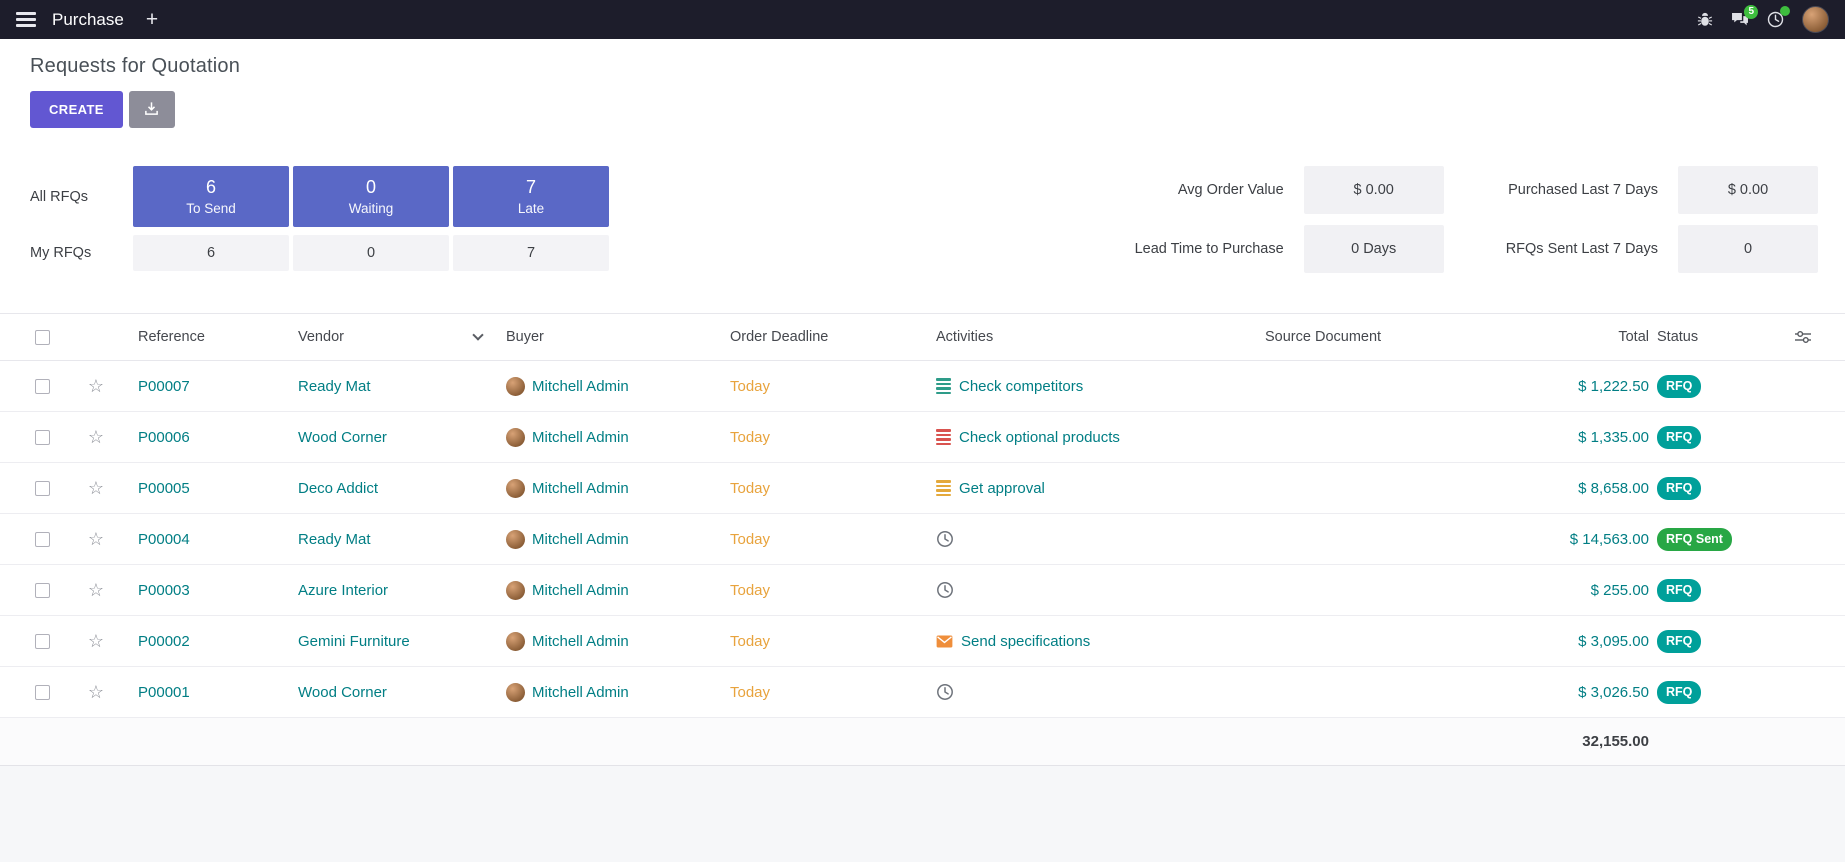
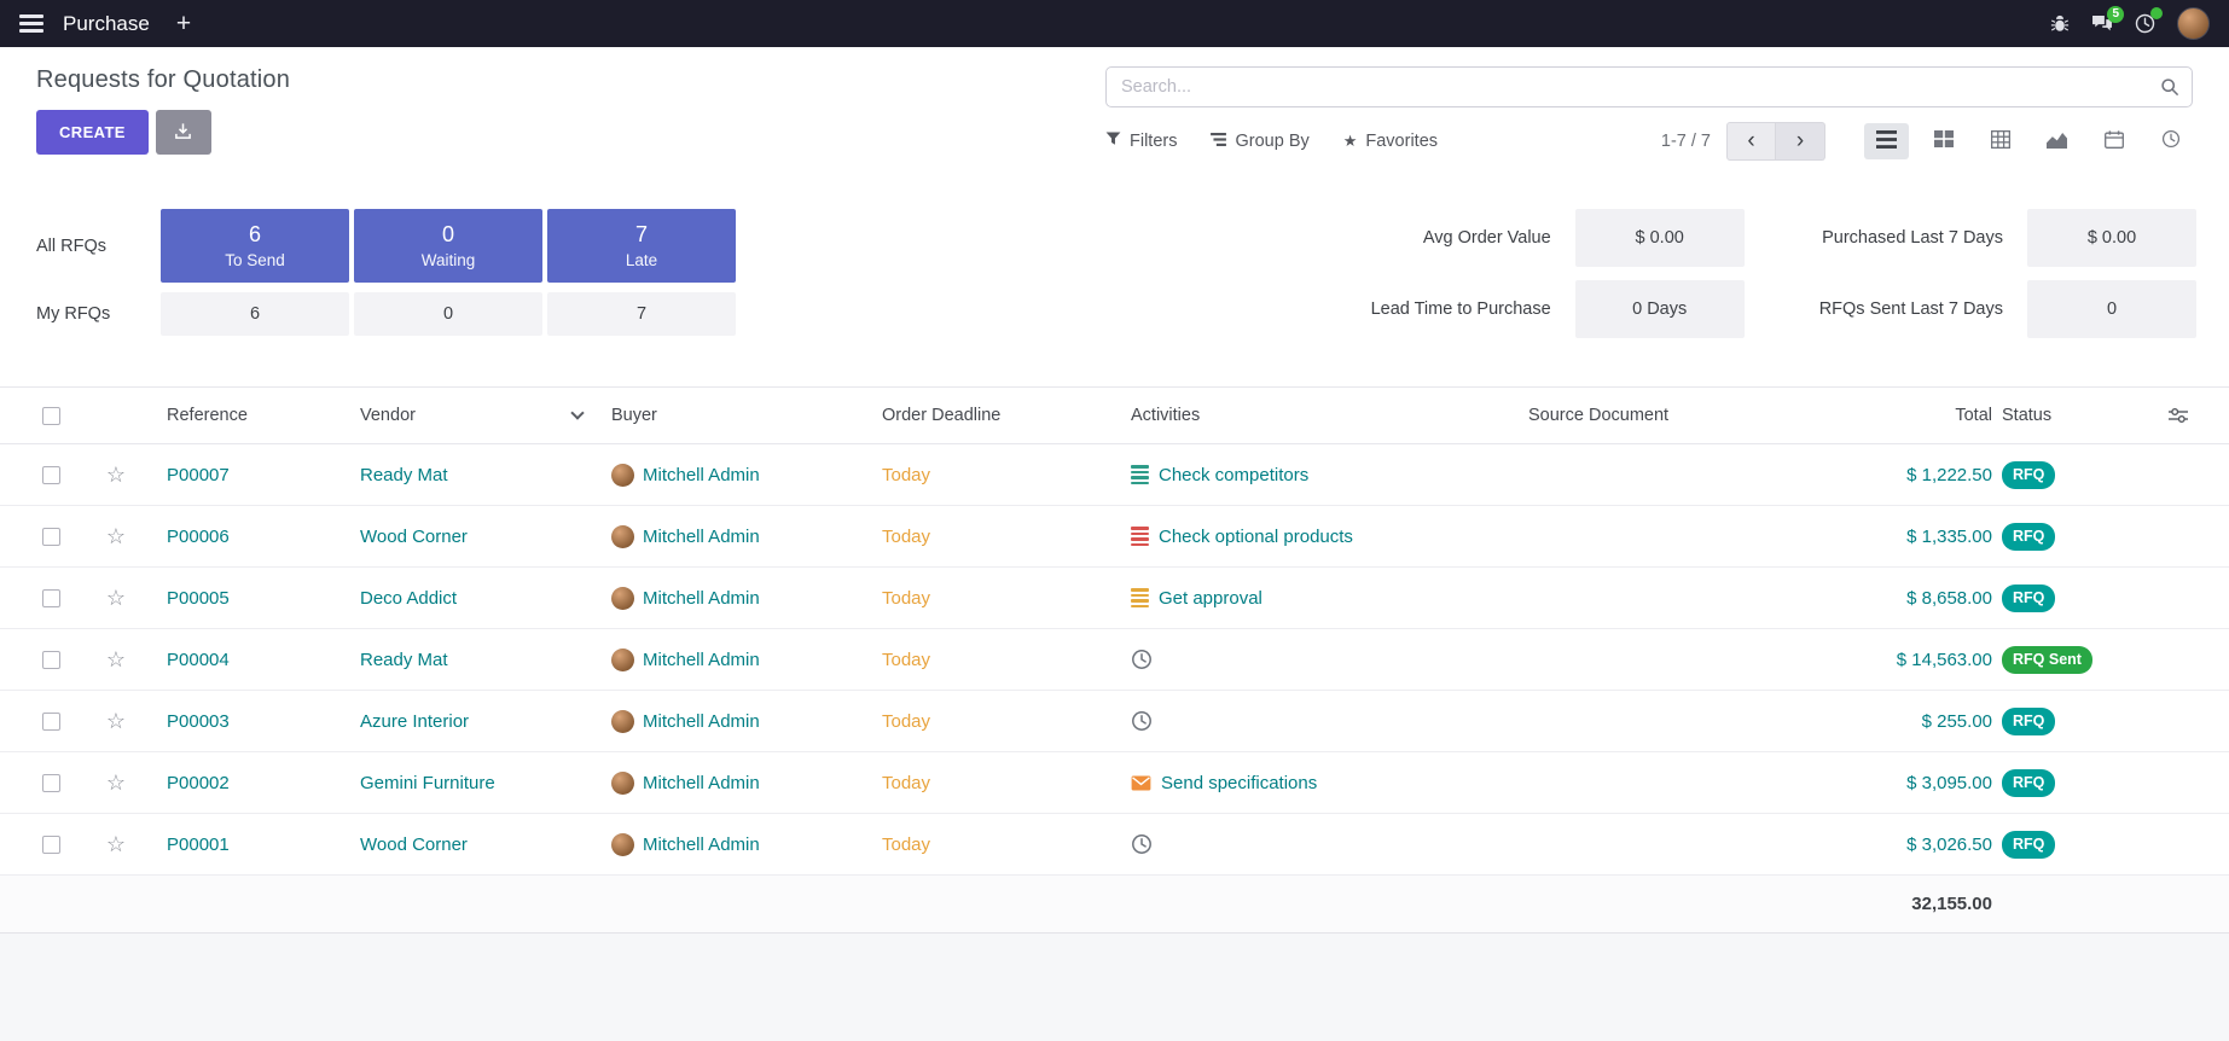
  Purchase
  +
  5
  Requests for Quotation
  CREATE
+ Search...
+ Filters
+ Group By
+ ★
+ Favorites
+ 1-7 / 7
+ ‹
+ ›
  All RFQs
  6
  To Send
  0
  Waiting
  7
  Late
  My RFQs
  6
  0
  7
  Avg Order Value
  $ 0.00
  Purchased Last 7 Days
  $ 0.00
  Lead Time to Purchase
  0 Days
  RFQs Sent Last 7 Days
  0
  Reference
  Vendor
  Buyer
  Order Deadline
  Activities
  Source Document
  Total
  Status
  ☆
  P00007
  Ready Mat
  Mitchell Admin
  Today
  Check competitors
  $ 1,222.50
  RFQ
  ☆
  P00006
  Wood Corner
  Mitchell Admin
  Today
  Check optional products
  $ 1,335.00
  RFQ
  ☆
  P00005
  Deco Addict
  Mitchell Admin
  Today
  Get approval
  $ 8,658.00
  RFQ
  ☆
  P00004
  Ready Mat
  Mitchell Admin
  Today
  $ 14,563.00
  RFQ Sent
  ☆
  P00003
  Azure Interior
  Mitchell Admin
  Today
  $ 255.00
  RFQ
  ☆
  P00002
  Gemini Furniture
  Mitchell Admin
  Today
  Send specifications
  $ 3,095.00
  RFQ
  ☆
  P00001
  Wood Corner
  Mitchell Admin
  Today
  $ 3,026.50
  RFQ
  32,155.00
